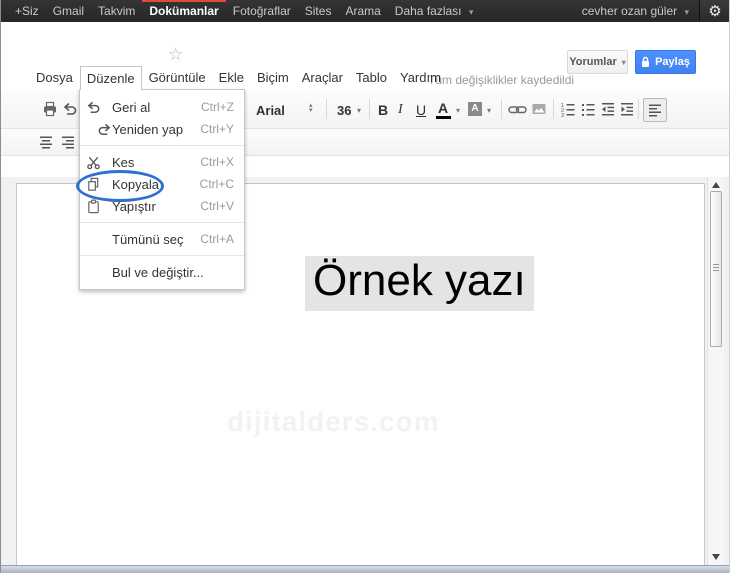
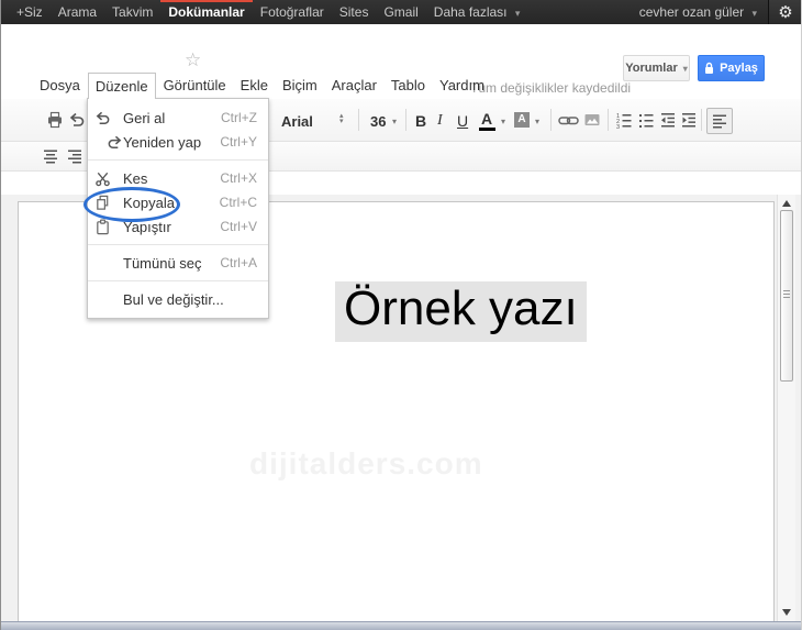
  +Siz
- Gmail
+ Arama
  Takvim
  Dokümanlar
  Fotoğraflar
  Sites
- Arama
+ Gmail
  Daha fazlası ▾
  cevher ozan güler ▾
  ⚙
  ☆
  Yorumlar
  ▾
  Paylaş
  Dosya
  Düzenle
  Görüntüle
  Ekle
  Biçim
  Araçlar
  Tablo
  Yardım
  Tüm değişiklikler kaydedildi
  Arial
  36
  ▾
  B
  I
  U
  A
  ▾
  A
  ▾
  Örnek yazı
  Geri al
  Ctrl+Z
  Yeniden yap
  Ctrl+Y
  Kes
  Ctrl+X
  Kopyala
  Ctrl+C
  Yapıştır
  Ctrl+V
  Tümünü seç
  Ctrl+A
  Bul ve değiştir...
